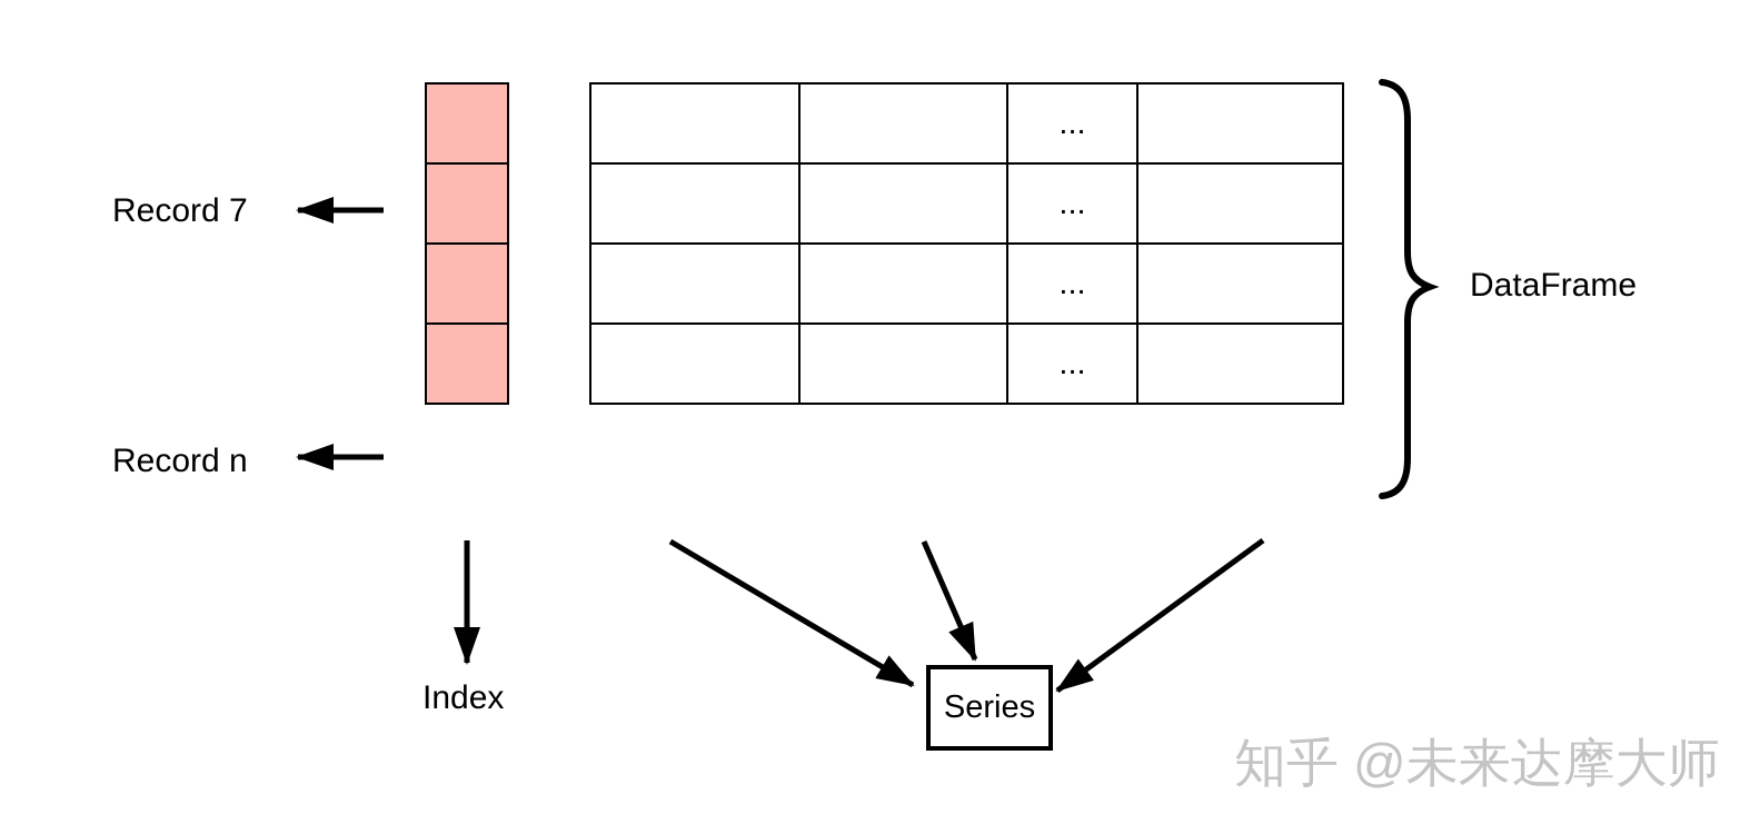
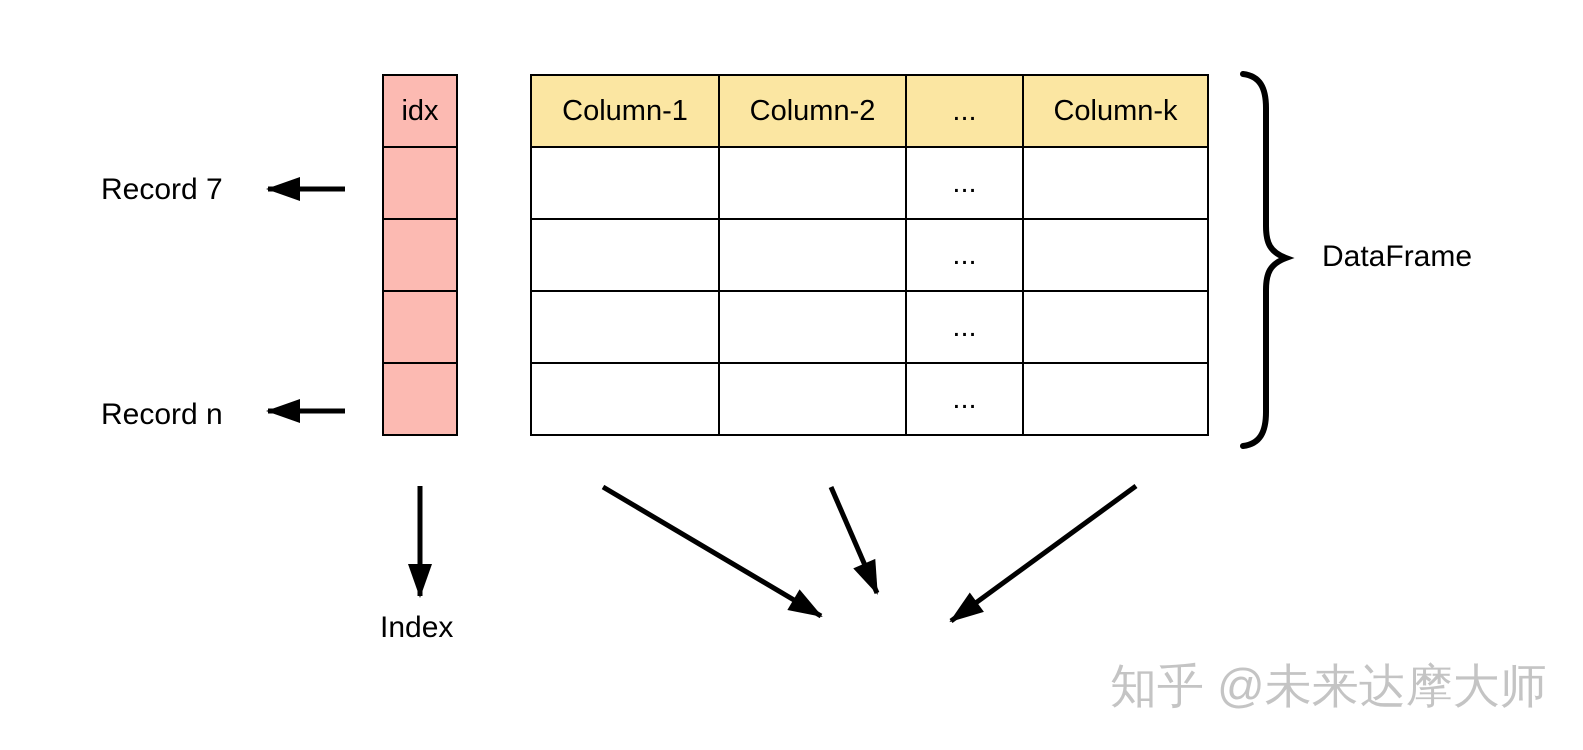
+ idx
+ Column-1	Column-2	...	Column-k
  		...
  		...
  		...
  		...
  Record 7
  Record n
  Index
  DataFrame
- Series
  知乎 @未来达摩大师
